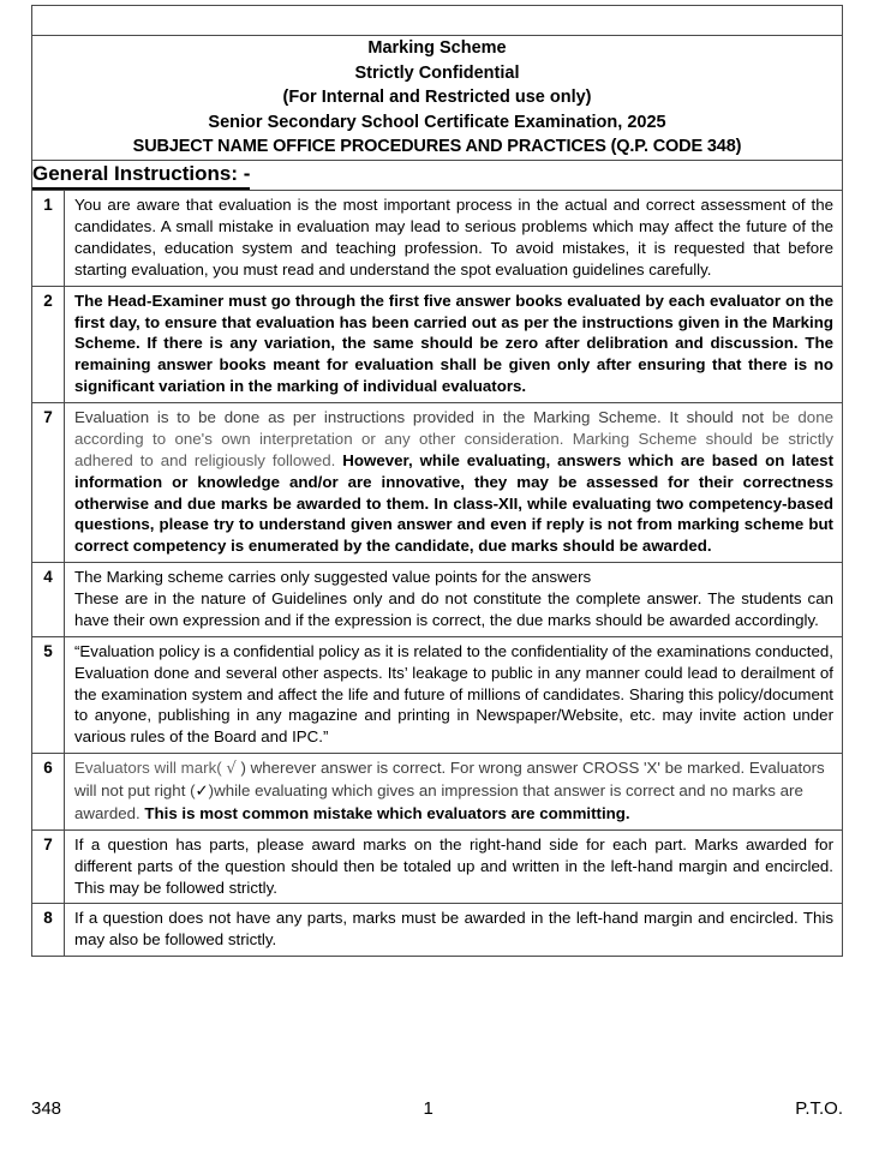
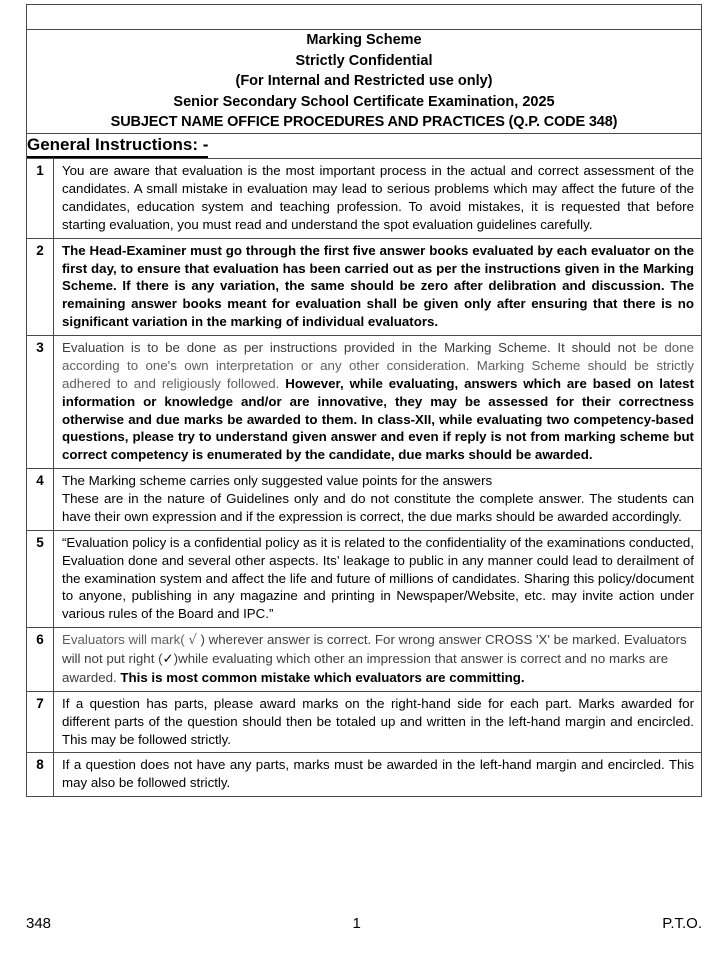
  Marking Scheme Strictly Confidential (For Internal and Restricted use only) Senior Secondary School Certificate Examination, 2025 SUBJECT NAME OFFICE PROCEDURES AND PRACTICES (Q.P. CODE 348)
  General Instructions: -
  1	You are aware that evaluation is the most important process in the actual and correct assessment of the candidates. A small mistake in evaluation may lead to serious problems which may affect the future of the candidates, education system and teaching profession. To avoid mistakes, it is requested that before starting evaluation, you must read and understand the spot evaluation guidelines carefully.
  2	The Head-Examiner must go through the first five answer books evaluated by each evaluator on the first day, to ensure that evaluation has been carried out as per the instructions given in the Marking Scheme. If there is any variation, the same should be zero after delibration and discussion. The remaining answer books meant for evaluation shall be given only after ensuring that there is no significant variation in the marking of individual evaluators.
- 7	Evaluation is to be done as per instructions provided in the Marking Scheme. It should not be done according to one's own interpretation or any other consideration. Marking Scheme should be strictly adhered to and religiously followed. However, while evaluating, answers which are based on latest information or knowledge and/or are innovative, they may be assessed for their correctness otherwise and due marks be awarded to them. In class-XII, while evaluating two competency-based questions, please try to understand given answer and even if reply is not from marking scheme but correct competency is enumerated by the candidate, due marks should be awarded.
+ 3	Evaluation is to be done as per instructions provided in the Marking Scheme. It should not be done according to one's own interpretation or any other consideration. Marking Scheme should be strictly adhered to and religiously followed. However, while evaluating, answers which are based on latest information or knowledge and/or are innovative, they may be assessed for their correctness otherwise and due marks be awarded to them. In class-XII, while evaluating two competency-based questions, please try to understand given answer and even if reply is not from marking scheme but correct competency is enumerated by the candidate, due marks should be awarded.
  4	The Marking scheme carries only suggested value points for the answers These are in the nature of Guidelines only and do not constitute the complete answer. The students can have their own expression and if the expression is correct, the due marks should be awarded accordingly.
  5	“Evaluation policy is a confidential policy as it is related to the confidentiality of the examinations conducted, Evaluation done and several other aspects. Its’ leakage to public in any manner could lead to derailment of the examination system and affect the life and future of millions of candidates. Sharing this policy/document to anyone, publishing in any magazine and printing in Newspaper/Website, etc. may invite action under various rules of the Board and IPC.”
- 6	Evaluators will mark( √ ) wherever answer is correct. For wrong answer CROSS 'X' be marked. Evaluators will not put right (✓)while evaluating which gives an impression that answer is correct and no marks are awarded. This is most common mistake which evaluators are committing.
+ 6	Evaluators will mark( √ ) wherever answer is correct. For wrong answer CROSS 'X' be marked. Evaluators will not put right (✓)while evaluating which other an impression that answer is correct and no marks are awarded. This is most common mistake which evaluators are committing.
  7	If a question has parts, please award marks on the right-hand side for each part. Marks awarded for different parts of the question should then be totaled up and written in the left-hand margin and encircled. This may be followed strictly.
  8	If a question does not have any parts, marks must be awarded in the left-hand margin and encircled. This may also be followed strictly.
  348
  1
  P.T.O.
